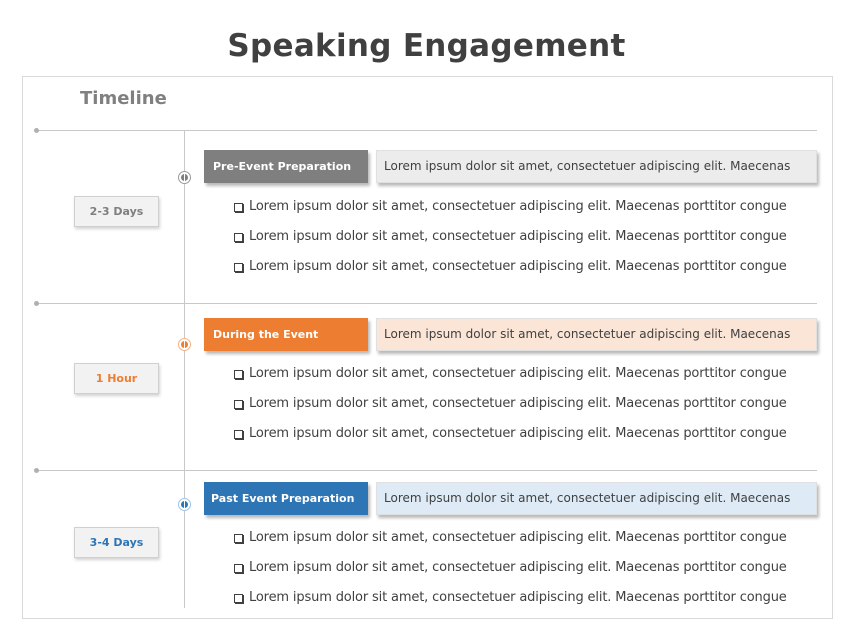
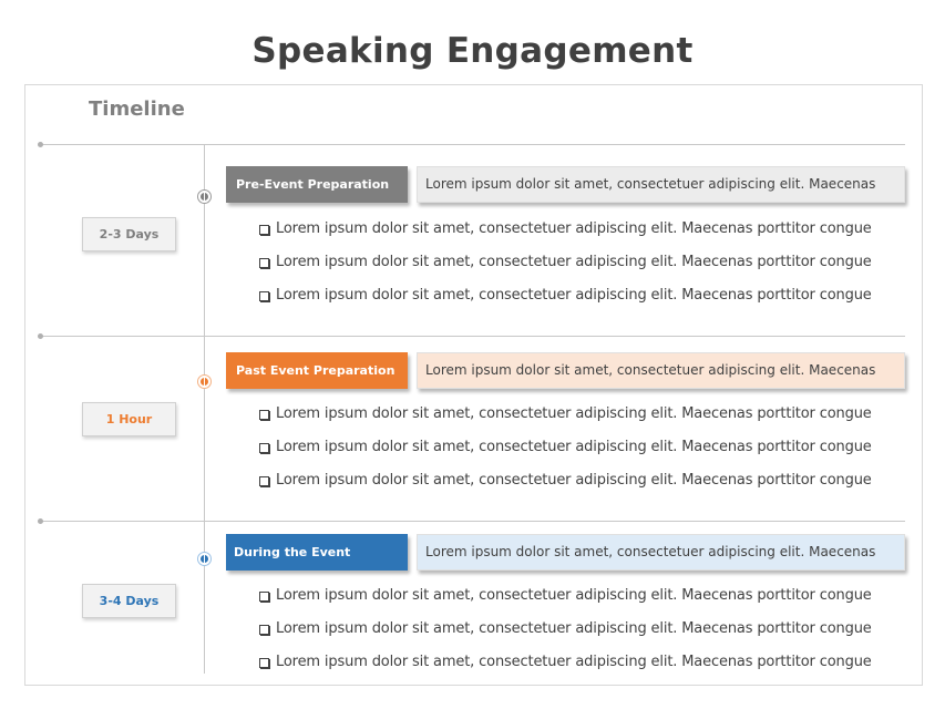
  Speaking Engagement
  Timeline
  2-3 Days
  Pre-Event Preparation
  Lorem ipsum dolor sit amet, consectetuer adipiscing elit. Maecenas
  Lorem ipsum dolor sit amet, consectetuer adipiscing elit. Maecenas porttitor congue
  Lorem ipsum dolor sit amet, consectetuer adipiscing elit. Maecenas porttitor congue
  Lorem ipsum dolor sit amet, consectetuer adipiscing elit. Maecenas porttitor congue
  1 Hour
- During the Event
+ Past Event Preparation
  Lorem ipsum dolor sit amet, consectetuer adipiscing elit. Maecenas
  Lorem ipsum dolor sit amet, consectetuer adipiscing elit. Maecenas porttitor congue
  Lorem ipsum dolor sit amet, consectetuer adipiscing elit. Maecenas porttitor congue
  Lorem ipsum dolor sit amet, consectetuer adipiscing elit. Maecenas porttitor congue
  3-4 Days
- Past Event Preparation
+ During the Event
  Lorem ipsum dolor sit amet, consectetuer adipiscing elit. Maecenas
  Lorem ipsum dolor sit amet, consectetuer adipiscing elit. Maecenas porttitor congue
  Lorem ipsum dolor sit amet, consectetuer adipiscing elit. Maecenas porttitor congue
  Lorem ipsum dolor sit amet, consectetuer adipiscing elit. Maecenas porttitor congue
